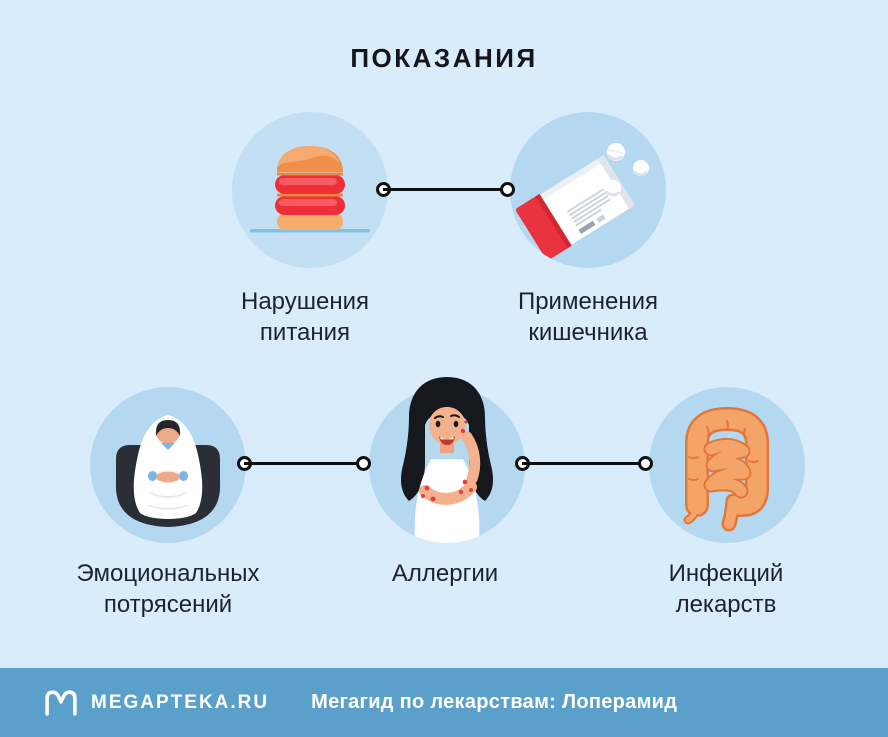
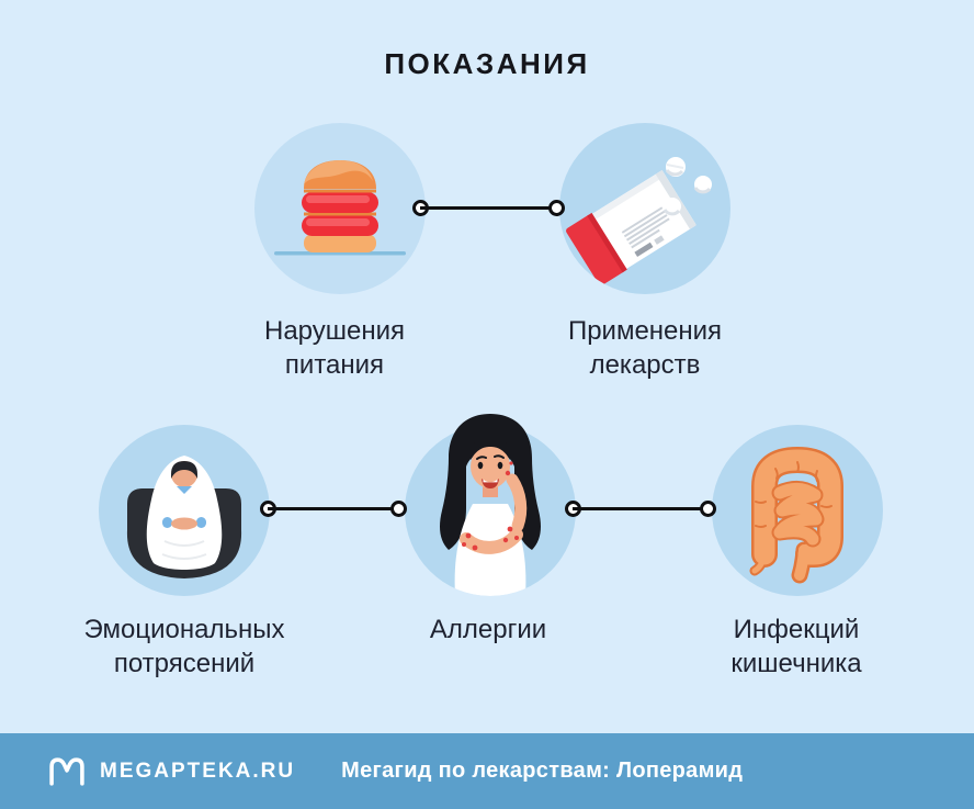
  ПОКАЗАНИЯ
  Нарушения
  питания
  Применения
- кишечника
+ лекарств
  Эмоциональных
  потрясений
  Аллергии
  Инфекций
- лекарств
+ кишечника
  MEGAPTEKA.RU
  Мегагид по лекарствам: Лоперамид
